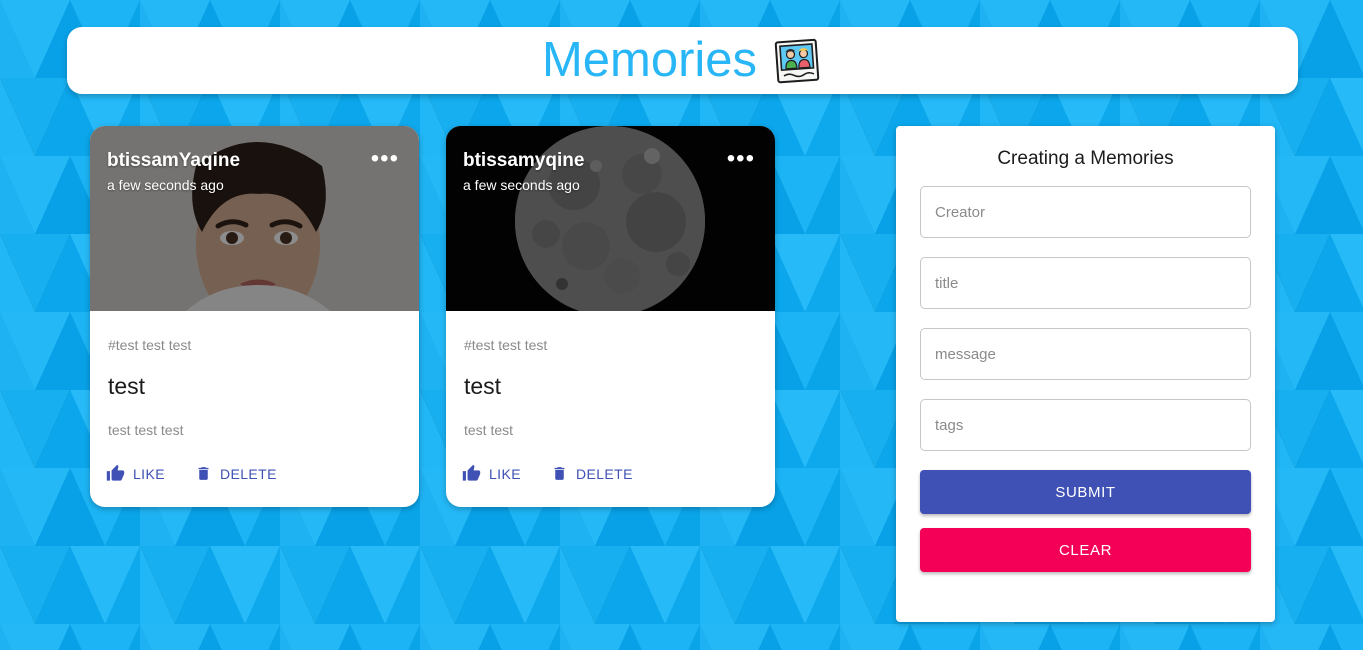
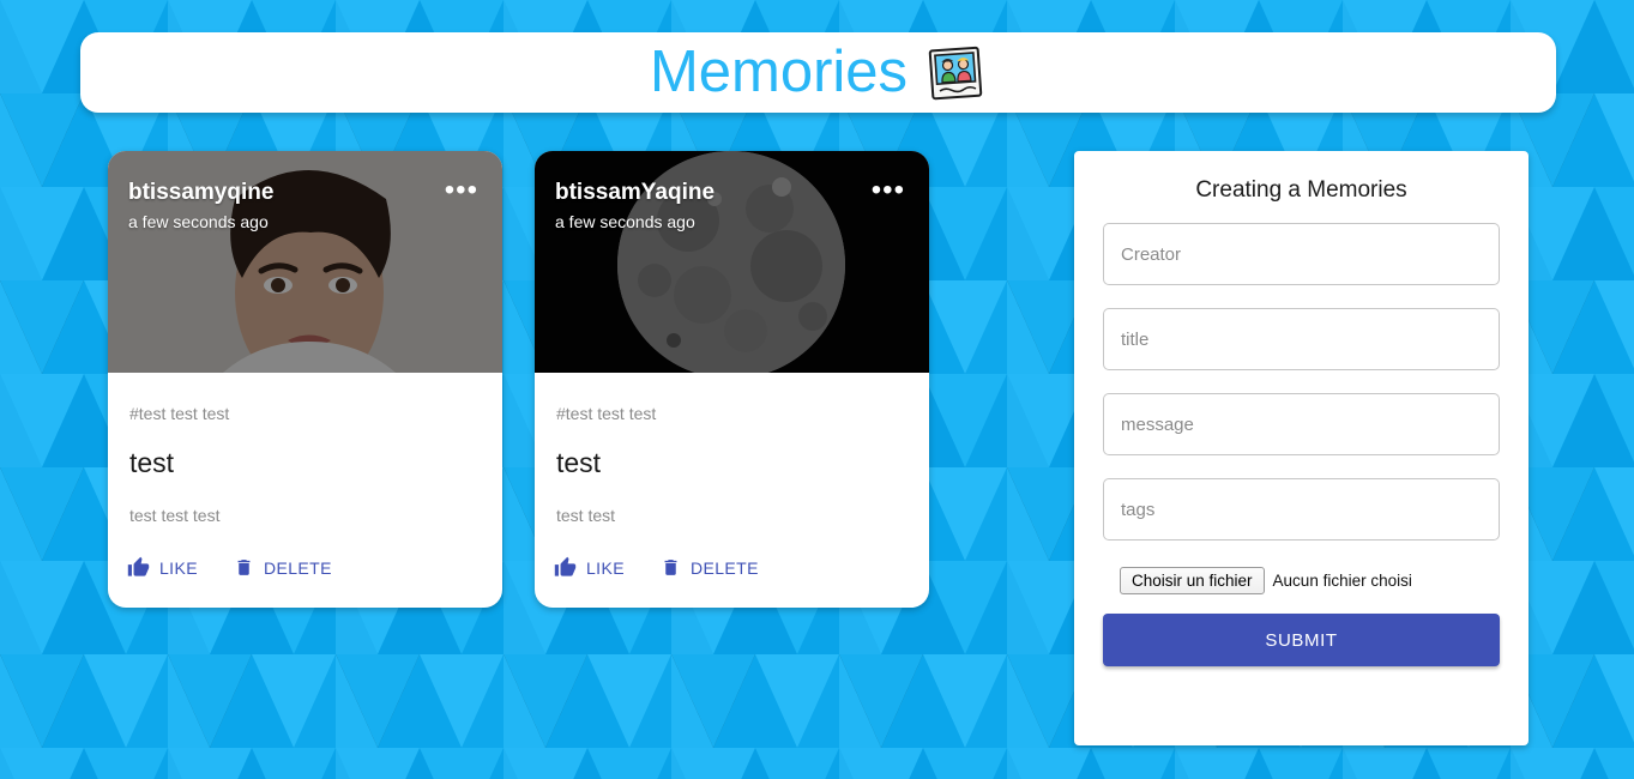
  Memories
- btissamYaqine
+ btissamyqine
  a few seconds ago
  •••
  #test test test
  test
  test test test
  LIKE
  DELETE
- btissamyqine
+ btissamYaqine
  a few seconds ago
  •••
  #test test test
  test
  test test
  LIKE
  DELETE
  Creating a Memories
  Creator title message tags
+ Choisir un fichier
+ Aucun fichier choisi
  SUBMIT
- CLEAR
